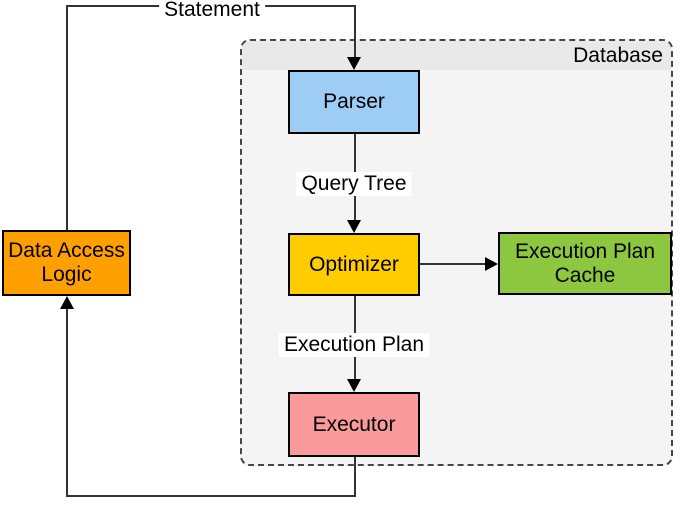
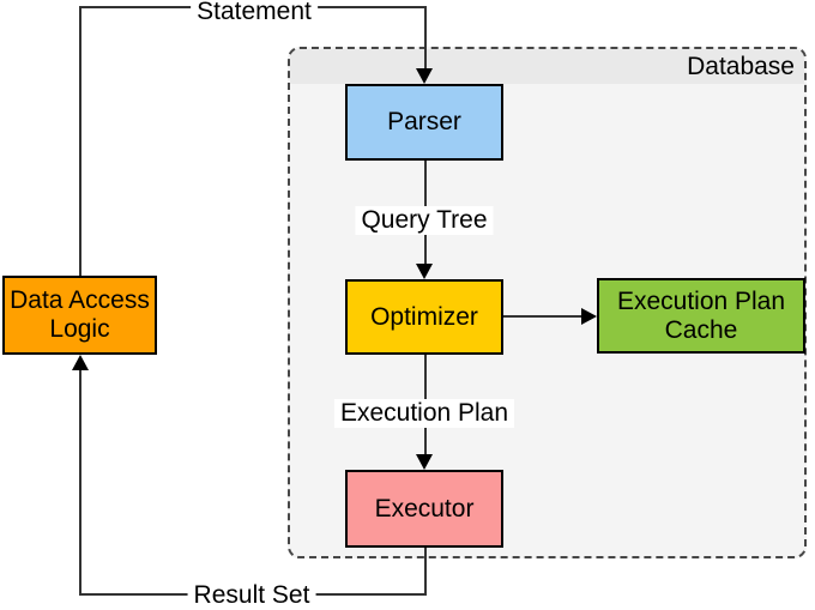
  Database
  Statement
  Query Tree
  Execution Plan
+ Result Set
  Data Access
  Logic
  Parser
  Optimizer
  Execution Plan
  Cache
  Executor
